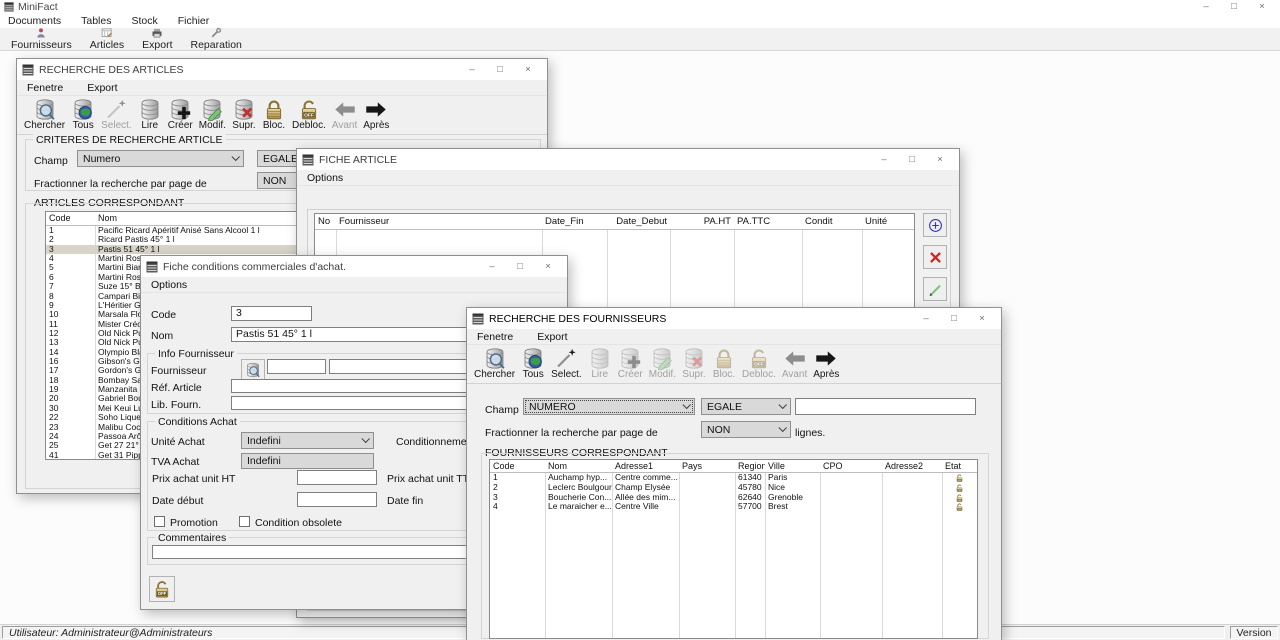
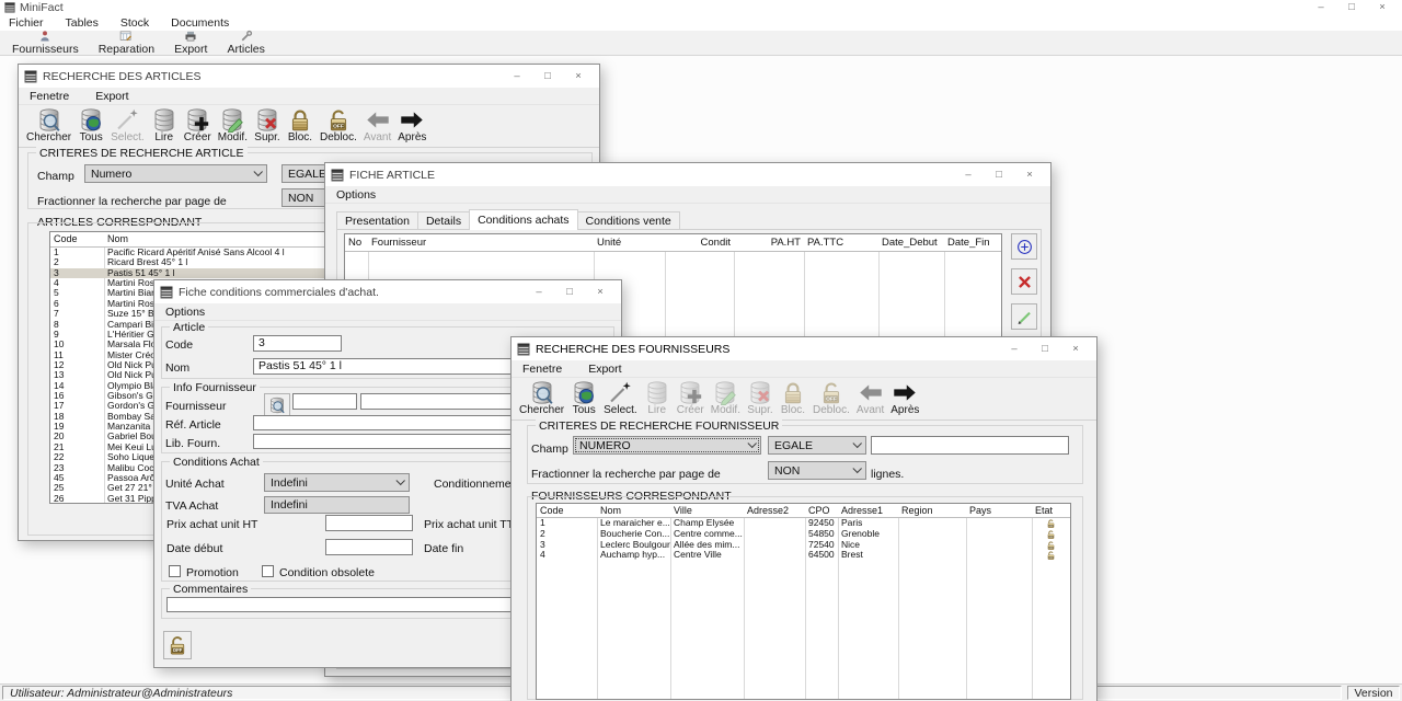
  MiniFact
  –
  □
  ×
- Documents
+ Fichier
  Tables
  Stock
- Fichier
+ Documents
  Fournisseurs
- Articles
+ Reparation
  Export
- Reparation
+ Articles
  RECHERCHE DES ARTICLES
  –
  □
  ×
  Fenetre
  Export
  Chercher
  Tous
  Select.
  Lire
  Créer
  Modif.
  Supr.
  Bloc.
  Debloc.
  Avant
  Après
  CRITERES DE RECHERCHE ARTICLE
  Champ
  Numero
  EGALE
  Fractionner la recherche par page de
  NON
  ARTICLES CORRESPONDANT
  Code
  Nom
  1
- Pacific Ricard Apéritif Anisé Sans Alcool 1 l
+ Pacific Ricard Apéritif Anisé Sans Alcool 4 l
  2
- Ricard Pastis 45° 1 l
+ Ricard Brest 45° 1 l
  3
  Pastis 51 45° 1 l
  4
  5
  Martini Bia
  6
  Martini Ros
  7
  Suze 15° B
  8
  Campari B
  9
  L'Héritier G
  10
  Marsala Fl
  11
  Mister Cré
  12
  Old Nick P
  13
  Old Nick P
  14
  Olympio Bl
  16
  Gibson's G
  17
  Gordon's G
  18
  Bombay S
  19
  Manzanita
  20
  Gabriel Bo
- 30
+ 21
  Mei Keui L
  22
  Soho Lique
  23
  Malibu Coc
- 24
+ 45
  Passoa Ar
  25
  Get 27 21°
- 41
+ 26
  Get 31 Pip
  FICHE ARTICLE
  –
  □
  ×
  Options
+ Presentation
+ Details
+ Conditions achats
+ Conditions vente
  No
  Fournisseur
- Date_Fin
+ Unité
- Date_Debut
+ Condit
  PA.HT
  PA.TTC
- Condit
+ Date_Debut
- Unité
+ Date_Fin
  Fiche conditions commerciales d'achat.
  –
  □
  ×
  Options
+ Article
  Code
  3
  Nom
  Pastis 51 45° 1 l
  Info Fournisseur
  Fournisseur
  Réf. Article
  Lib. Fourn.
  Conditions Achat
  Unité Achat
  Indefini
  Conditionneme
  TVA Achat
  Indefini
  Prix achat unit HT
  Prix achat unit T
  Date début
  Date fin
  Promotion
  Condition obsolete
  Commentaires
  RECHERCHE DES FOURNISSEURS
  –
  □
  ×
  Fenetre
  Export
  Chercher
  Tous
  Select.
  Lire
  Créer
  Modif.
  Supr.
  Bloc.
  Debloc.
  Avant
  Après
+ CRITERES DE RECHERCHE FOURNISSEUR
  Champ
  NUMERO
  EGALE
  Fractionner la recherche par page de
  NON
  lignes.
  FOURNISSEURS CORRESPONDANT
  Code
  Nom
- Adresse1
+ Ville
- Pays
+ Adresse2
- Region
+ CPO
- Ville
+ Adresse1
- CPO
+ Region
- Adresse2
+ Pays
  Etat
  1
- Auchamp hyp...
+ Le maraicher e...
- Centre comme...
+ Champ Elysée
- 61340
+ 92450
  Paris
  2
- Leclerc Boulgour
+ Boucherie Con...
- Champ Elysée
+ Centre comme...
- 45780
+ 54850
- Nice
+ Grenoble
  3
- Boucherie Con...
+ Leclerc Boulgour
  Allée des mim...
- 62640
+ 72540
- Grenoble
+ Nice
  4
- Le maraicher e...
+ Auchamp hyp...
  Centre Ville
- 57700
+ 64500
  Brest
  Utilisateur: Administrateur@Administrateurs
  Version
